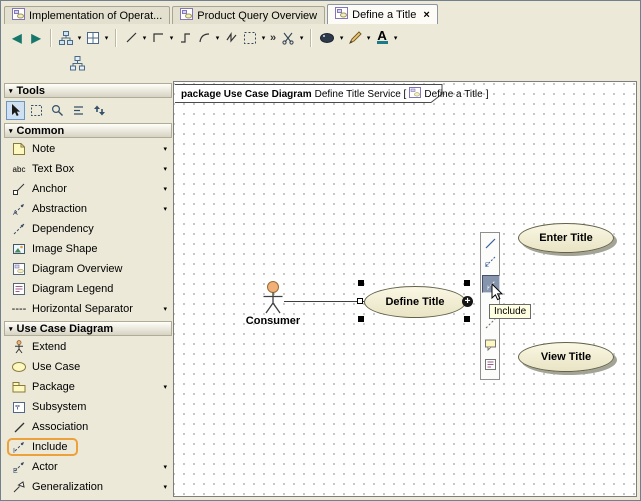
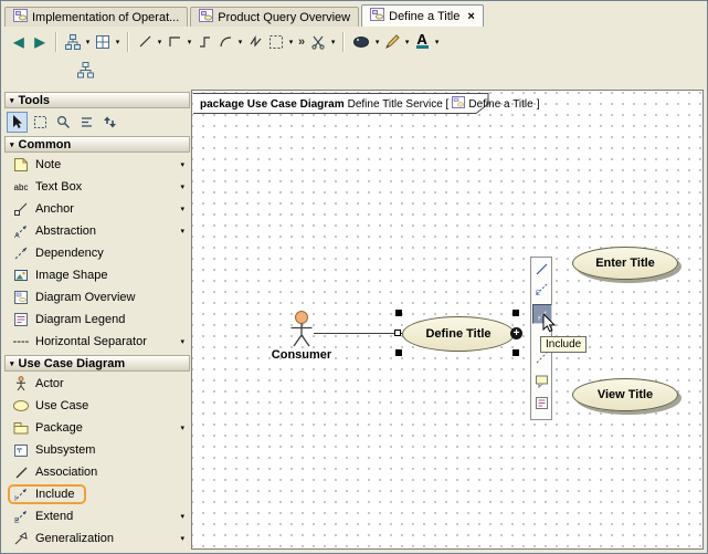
  Implementation of Operat...
  Product Query Overview
  Define a Title
  ×
  ◀
  ▶
  »
  A
  Tools
  Common
  Note
  abc
  Text Box
  Anchor
  Abstraction
  Dependency
  Image Shape
  Diagram Overview
  Diagram Legend
  ----
  Horizontal Separator
  Use Case Diagram
- Extend
+ Actor
  Use Case
  Package
  Subsystem
  Association
  Include
- Actor
+ Extend
  Generalization
  package Use Case Diagram
  Define Title Service [
  Define a Title
  ]
  Consumer
  Define Title
  +
  Include
  Enter Title
  View Title
